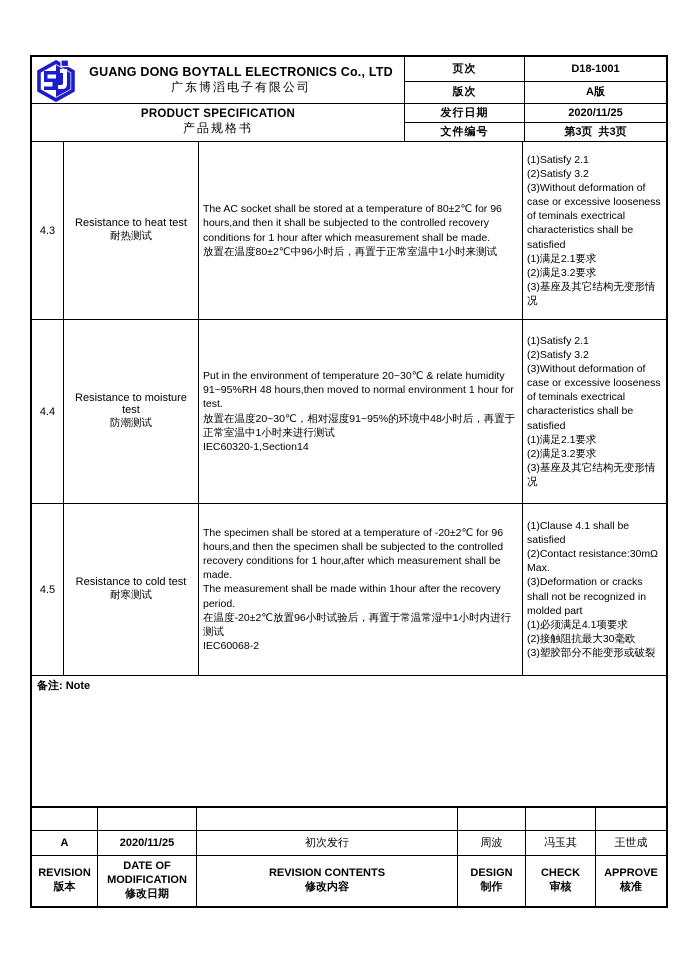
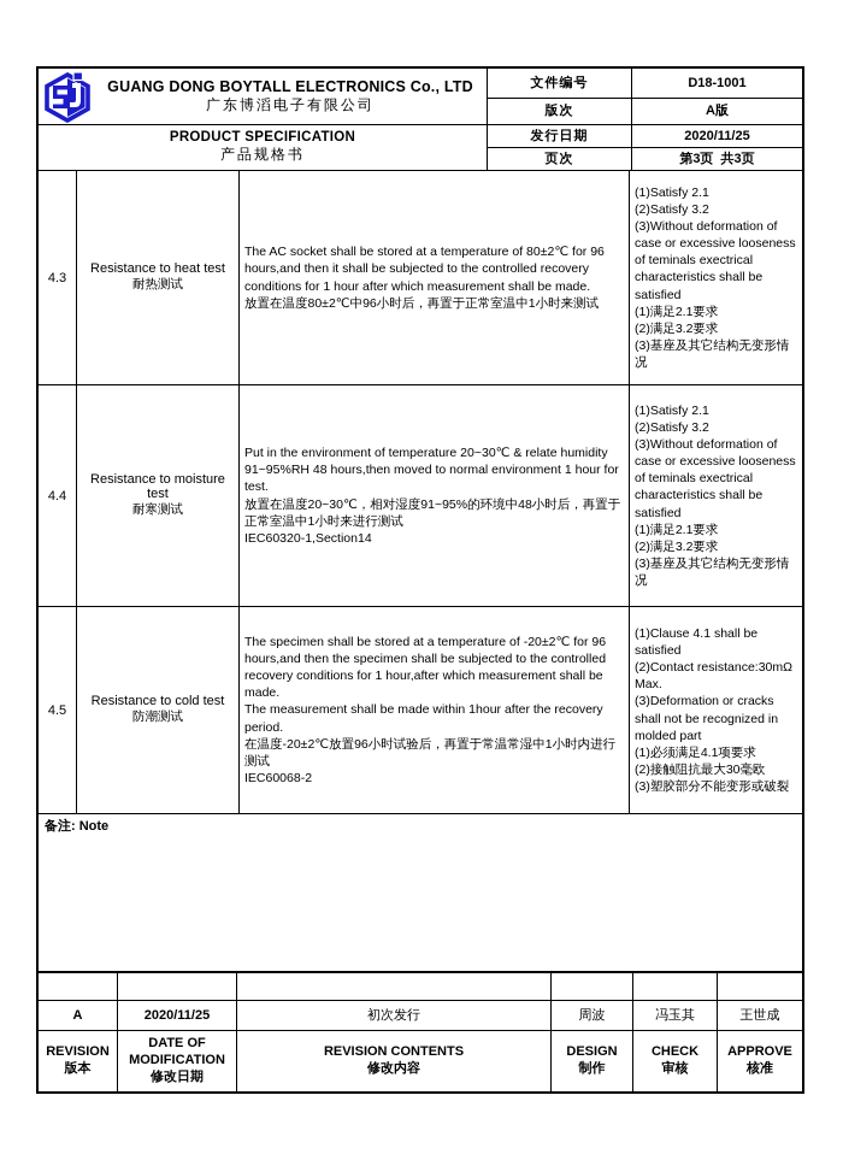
  GUANG DONG BOYTALL ELECTRONICS Co., LTD
  广东博滔电子有限公司
  PRODUCT SPECIFICATION
  产品规格书
- 页次
+ 文件编号
  D18-1001
  版次
  A版
  发行日期
  2020/11/25
- 文件编号
+ 页次
  第3页 共3页
  4.3
  Resistance to heat test
  耐热测试
  The AC socket shall be stored at a temperature of 80±2℃ for 96 hours,and then it shall be subjected to the controlled recovery conditions for 1 hour after which measurement shall be made.
  放置在温度80±2℃中96小时后，再置于正常室温中1小时来测试
  (1)Satisfy 2.1
  (2)Satisfy 3.2
  (3)Without deformation of case or excessive looseness of teminals exectrical characteristics shall be satisfied
  (1)满足2.1要求
  (2)满足3.2要求
  (3)基座及其它结构无变形情况
  4.4
  Resistance to moisture test
- 防潮测试
+ 耐寒测试
  Put in the environment of temperature 20~30℃ & relate humidity 91~95%RH 48 hours,then moved to normal environment 1 hour for test.
  放置在温度20~30℃，相对湿度91~95%的环境中48小时后，再置于正常室温中1小时来进行测试
  IEC60320-1,Section14
  (1)Satisfy 2.1
  (2)Satisfy 3.2
  (3)Without deformation of case or excessive looseness of teminals exectrical characteristics shall be satisfied
  (1)满足2.1要求
  (2)满足3.2要求
  (3)基座及其它结构无变形情况
  4.5
  Resistance to cold test
- 耐寒测试
+ 防潮测试
  The specimen shall be stored at a temperature of -20±2℃ for 96 hours,and then the specimen shall be subjected to the controlled recovery conditions for 1 hour,after which measurement shall be made.
  The measurement shall be made within 1hour after the recovery period.
  在温度-20±2℃放置96小时试验后，再置于常温常湿中1小时内进行测试
  IEC60068-2
  (1)Clause 4.1 shall be satisfied
  (2)Contact resistance:30mΩ Max.
  (3)Deformation or cracks shall not be recognized in molded part
  (1)必须满足4.1项要求
  (2)接触阻抗最大30毫欧
  (3)塑胶部分不能变形或破裂
  备注: Note
  A
  2020/11/25
  初次发行
  周波
  冯玉其
  王世成
  REVISION
  版本
  DATE OF MODIFICATION
  修改日期
  REVISION CONTENTS
  修改内容
  DESIGN
  制作
  CHECK
  审核
  APPROVE
  核准
